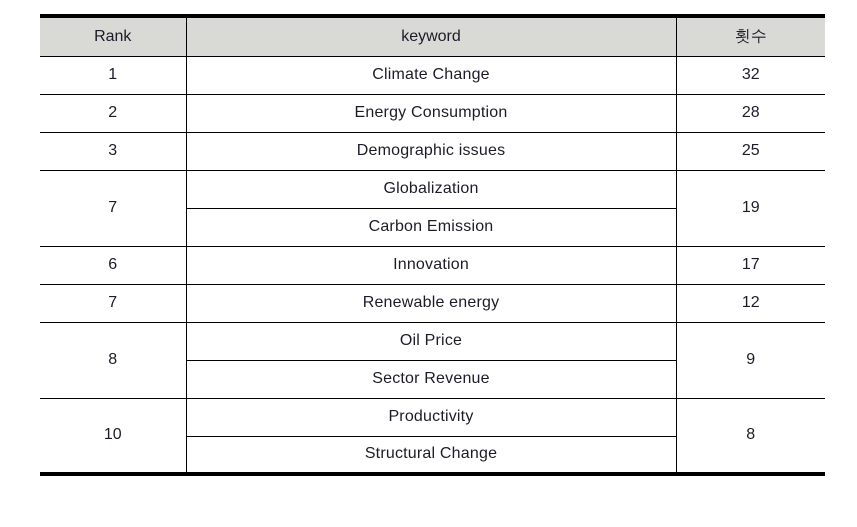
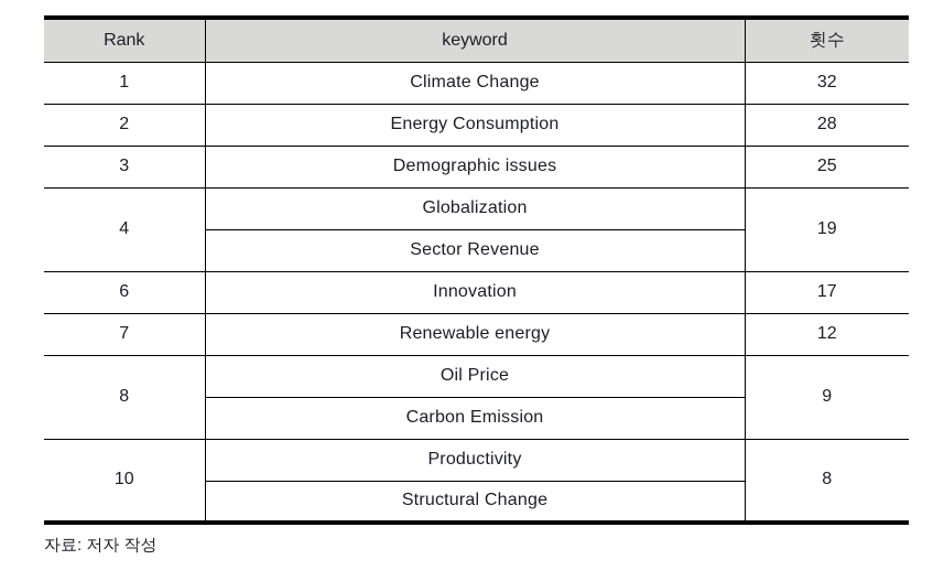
  Rank	keyword	횟수
  1	Climate Change	32
  2	Energy Consumption	28
  3	Demographic issues	25
- 7	Globalization	19
+ 4	Globalization	19
- Carbon Emission
+ Sector Revenue
  6	Innovation	17
  7	Renewable energy	12
  8	Oil Price	9
- Sector Revenue
+ Carbon Emission
  10	Productivity	8
  Structural Change
+ 자료: 저자 작성
